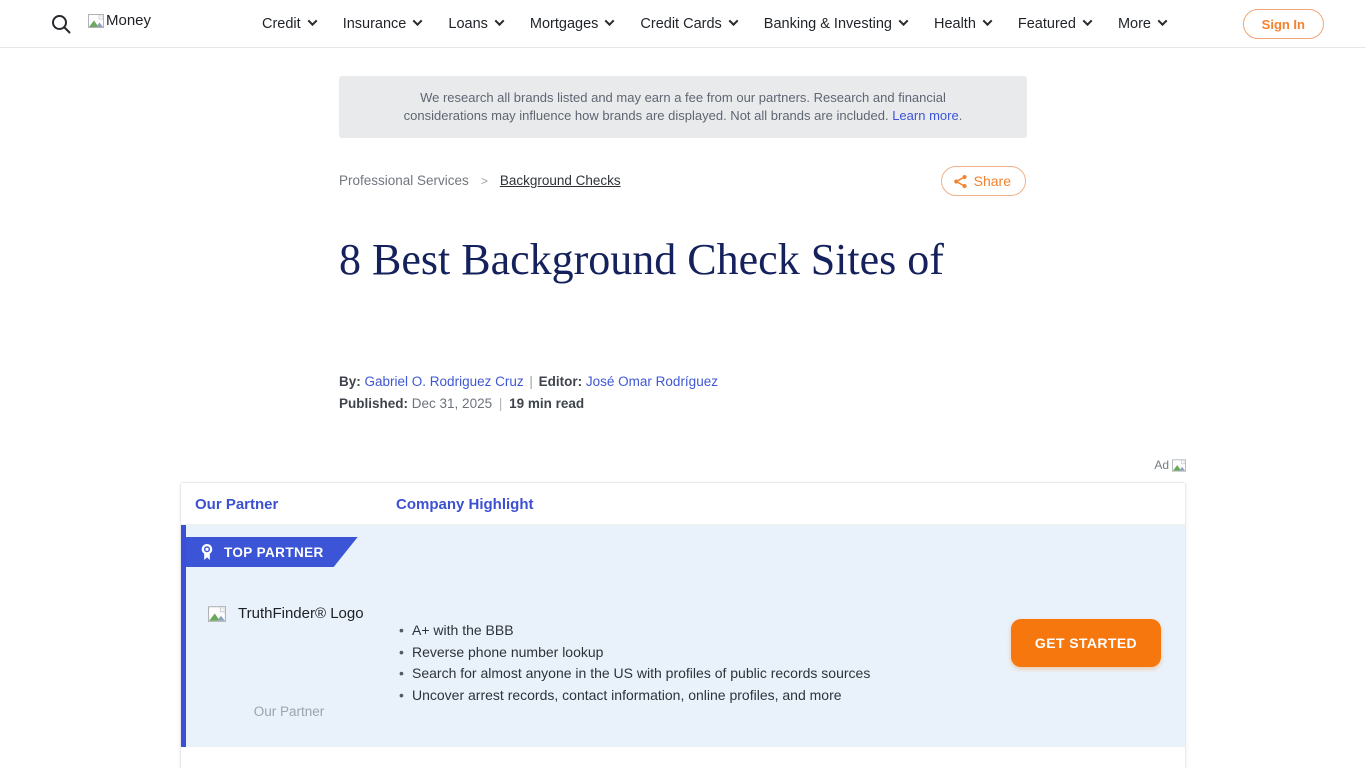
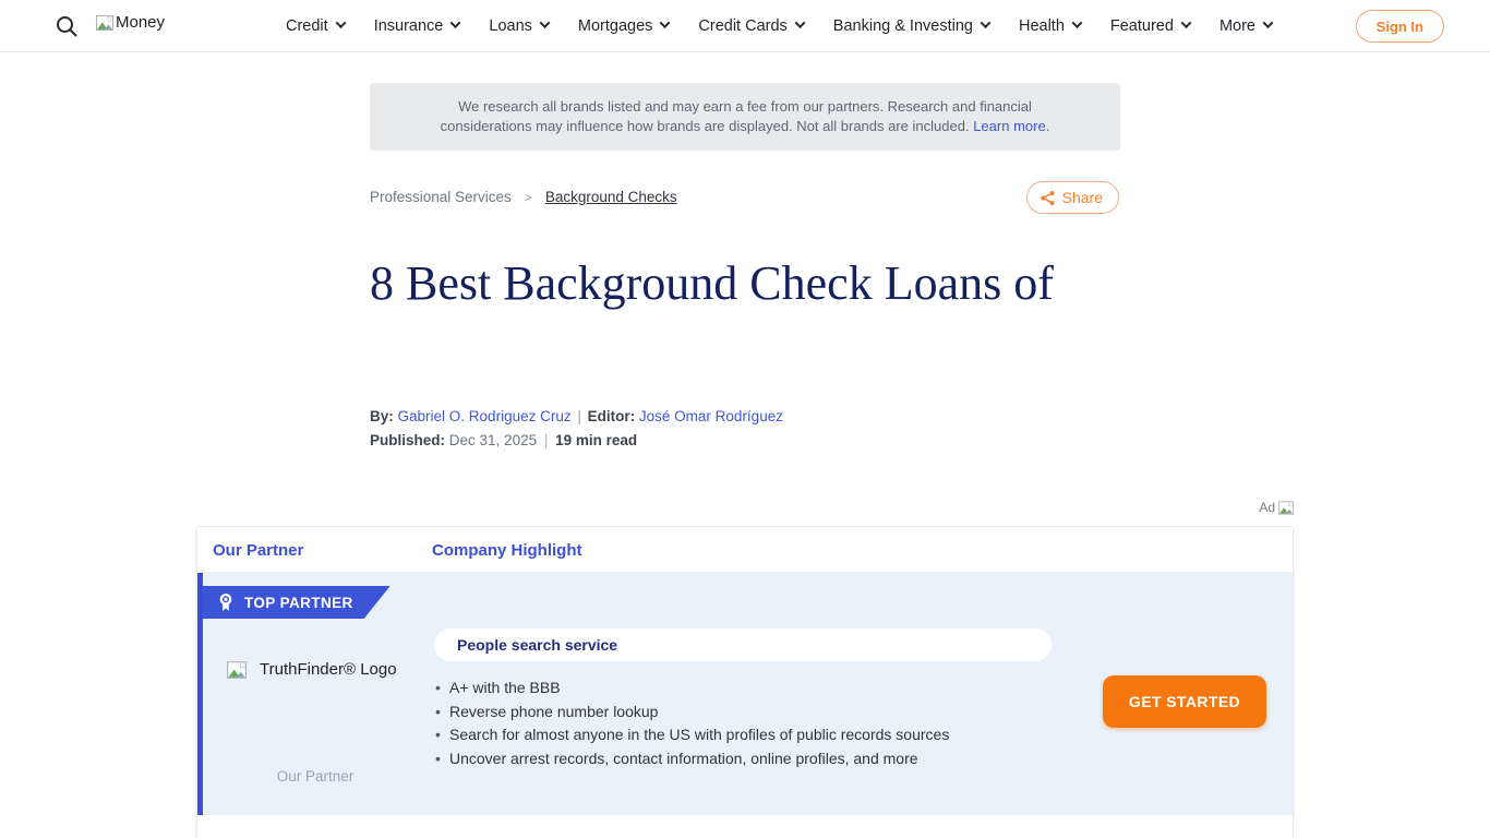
  Money
  Credit
  Insurance
  Loans
  Mortgages
  Credit Cards
  Banking & Investing
  Health
  Featured
  More
  Sign In
  We research all brands listed and may earn a fee from our partners. Research and financial considerations may influence how brands are displayed. Not all brands are included. Learn more.
  Professional Services
  >
  Background Checks
  Share
- 8 Best Background Check Sites of
+ 8 Best Background Check Loans of
  By: Gabriel O. Rodriguez Cruz | Editor: José Omar Rodríguez
  Published: Dec 31, 2025 | 19 min read
  Ad
  Our Partner
  Company Highlight
  TOP PARTNER
  TruthFinder® Logo
  Our Partner
+ People search service
  A+ with the BBB
  Reverse phone number lookup
  Search for almost anyone in the US with profiles of public records sources
  Uncover arrest records, contact information, online profiles, and more
  GET STARTED
